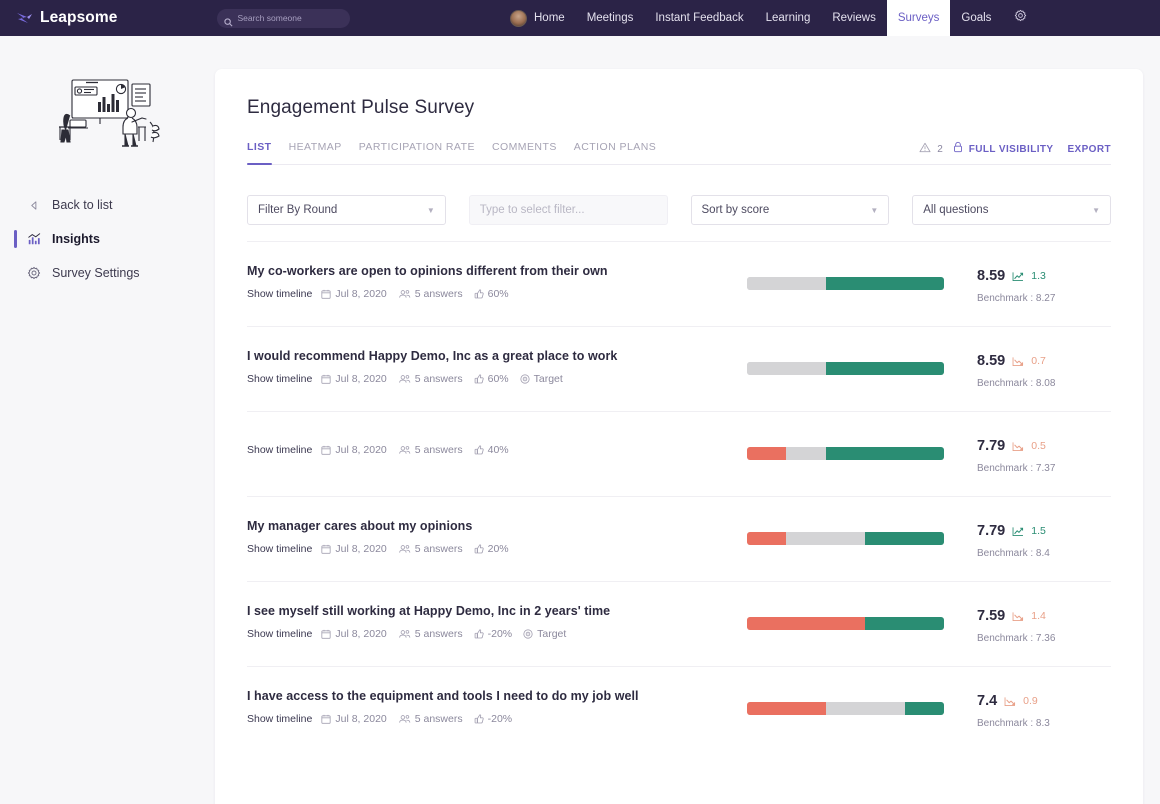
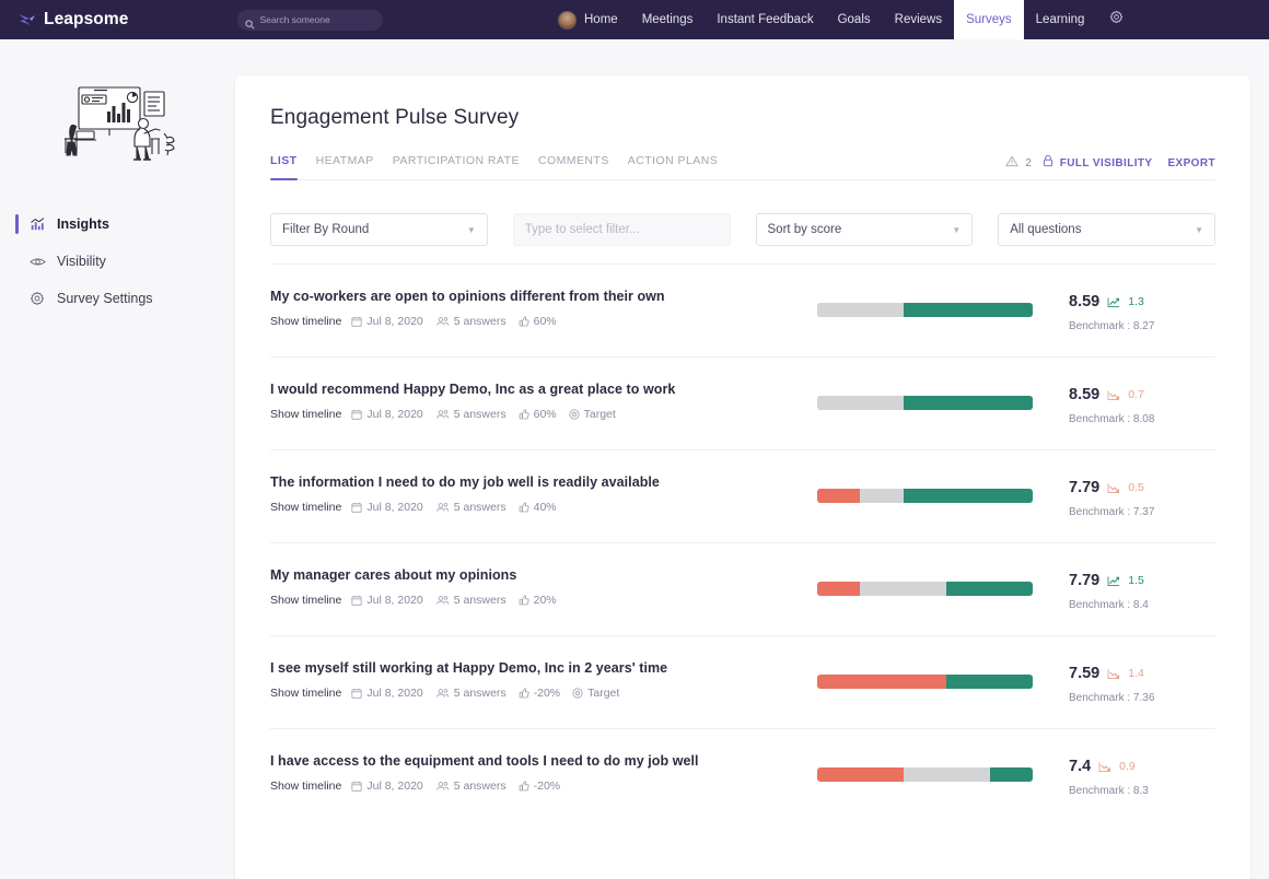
  Leapsome
  Search someone
  Home
  Meetings
  Instant Feedback
- Learning
+ Goals
  Reviews
  Surveys
- Goals
+ Learning
- Back to list
  Insights
+ Visibility
  Survey Settings
  Engagement Pulse Survey
  LIST
  HEATMAP
  PARTICIPATION RATE
  COMMENTS
  ACTION PLANS
  2
  FULL VISIBILITY
  EXPORT
  Filter By Round
  ▼
  Type to select filter...
  Sort by score
  ▼
  All questions
  ▼
  My co-workers are open to opinions different from their own
  Show timeline
  Jul 8, 2020
  5 answers
  60%
  8.59
  1.3
  Benchmark : 8.27
  I would recommend Happy Demo, Inc as a great place to work
  Show timeline
  Jul 8, 2020
  5 answers
  60%
  Target
  8.59
  0.7
  Benchmark : 8.08
+ The information I need to do my job well is readily available
  Show timeline
  Jul 8, 2020
  5 answers
  40%
  7.79
  0.5
  Benchmark : 7.37
  My manager cares about my opinions
  Show timeline
  Jul 8, 2020
  5 answers
  20%
  7.79
  1.5
  Benchmark : 8.4
  I see myself still working at Happy Demo, Inc in 2 years' time
  Show timeline
  Jul 8, 2020
  5 answers
  -20%
  Target
  7.59
  1.4
  Benchmark : 7.36
  I have access to the equipment and tools I need to do my job well
  Show timeline
  Jul 8, 2020
  5 answers
  -20%
  7.4
  0.9
  Benchmark : 8.3
